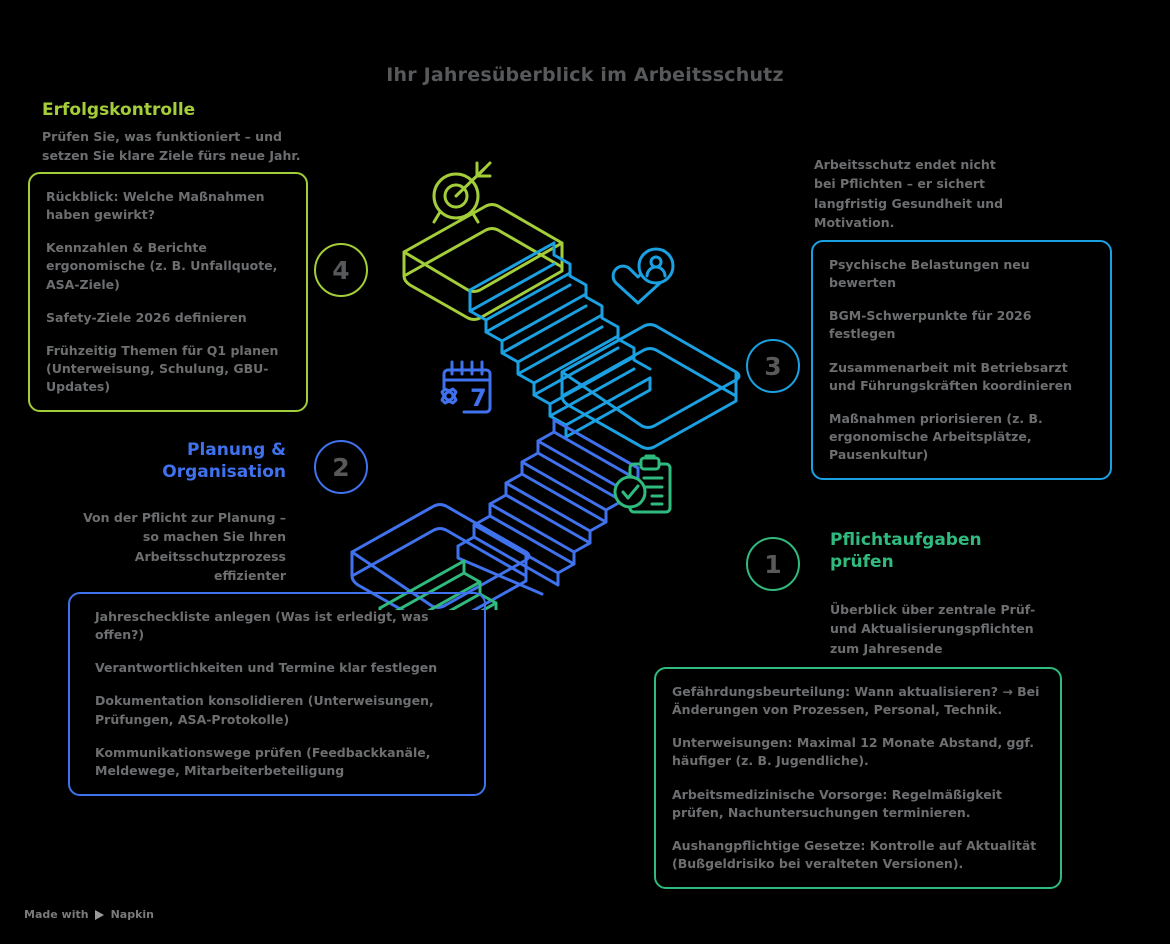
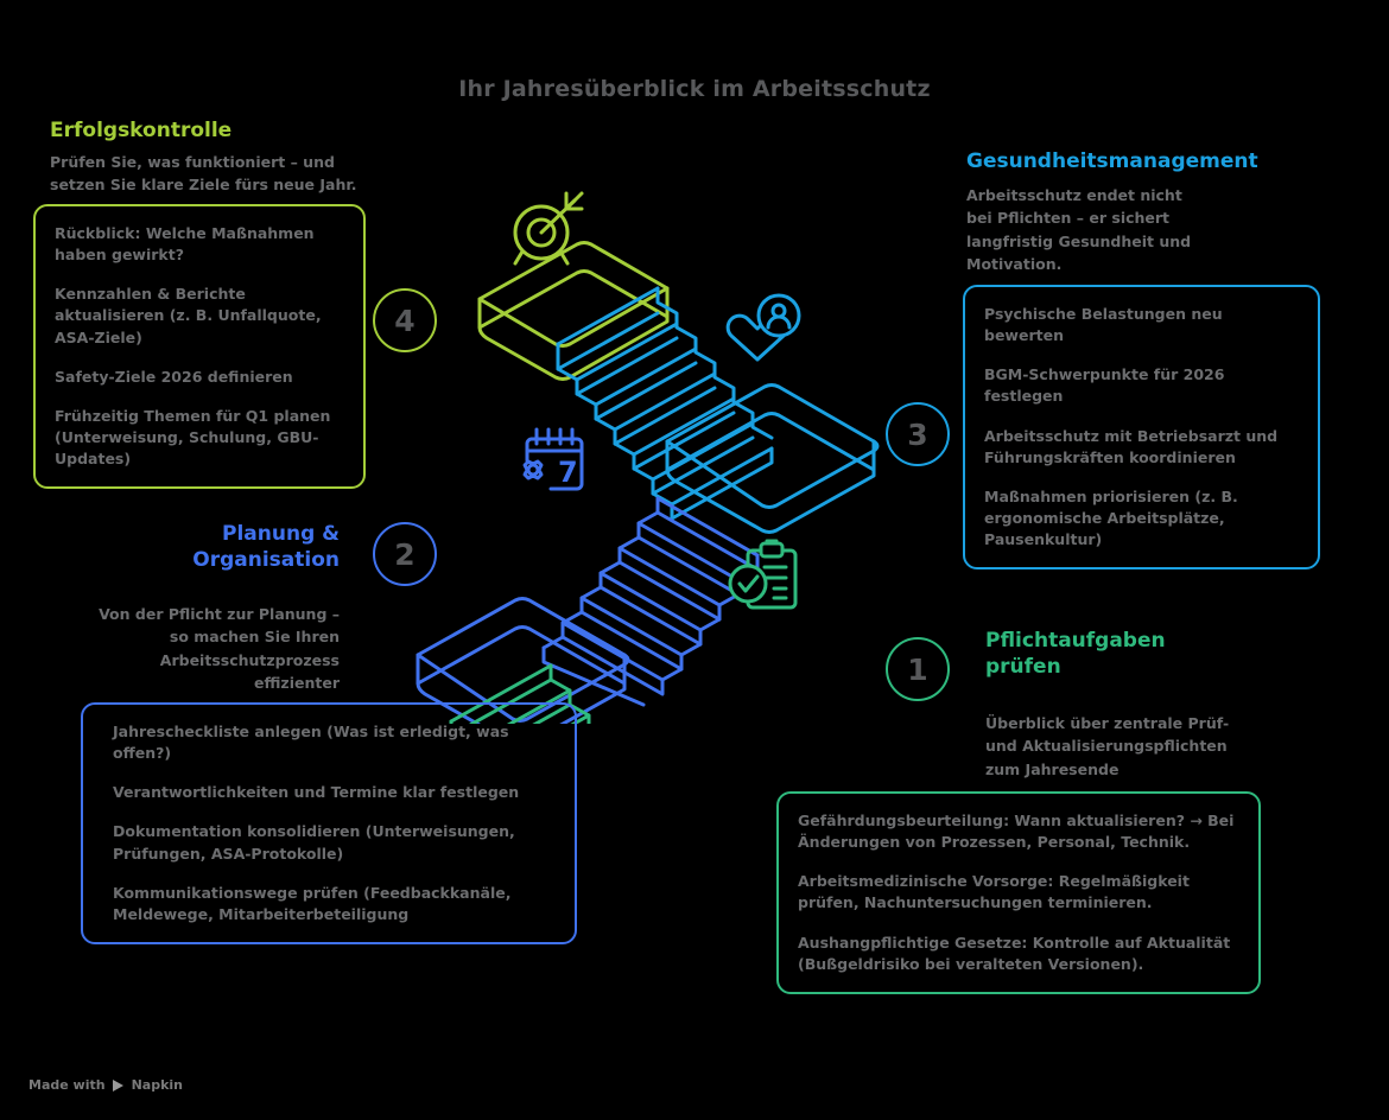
  Ihr Jahresüberblick im Arbeitsschutz
  7
  Erfolgskontrolle
  Prüfen Sie, was funktioniert – und
  setzen Sie klare Ziele fürs neue Jahr.
  Rückblick: Welche Maßnahmen haben gewirkt?
- Kennzahlen & Berichte ergonomische (z. B. Unfallquote, ASA-Ziele)
+ Kennzahlen & Berichte aktualisieren (z. B. Unfallquote, ASA-Ziele)
  Safety-Ziele 2026 definieren
  Frühzeitig Themen für Q1 planen (Unterweisung, Schulung, GBU-Updates)
  4
+ Gesundheitsmanagement
  Arbeitsschutz endet nicht
  bei Pflichten – er sichert
  langfristig Gesundheit und
  Motivation.
  Psychische Belastungen neu bewerten
  BGM-Schwerpunkte für 2026 festlegen
- Zusammenarbeit mit Betriebsarzt und Führungskräften koordinieren
+ Arbeitsschutz mit Betriebsarzt und Führungskräften koordinieren
  Maßnahmen priorisieren (z. B. ergonomische Arbeitsplätze, Pausenkultur)
  3
  Planung &
  Organisation
  Von der Pflicht zur Planung –
  so machen Sie Ihren
  Arbeitsschutzprozess
  effizienter
  Jahrescheckliste anlegen (Was ist erledigt, was offen?)
  Verantwortlichkeiten und Termine klar festlegen
  Dokumentation konsolidieren (Unterweisungen, Prüfungen, ASA-Protokolle)
  Kommunikationswege prüfen (Feedbackkanäle, Meldewege, Mitarbeiterbeteiligung
  2
  Pflichtaufgaben
  prüfen
  Überblick über zentrale Prüf-
  und Aktualisierungspflichten
  zum Jahresende
  Gefährdungsbeurteilung: Wann aktualisieren? → Bei Änderungen von Prozessen, Personal, Technik.
- Unterweisungen: Maximal 12 Monate Abstand, ggf. häufiger (z. B. Jugendliche).
  Arbeitsmedizinische Vorsorge: Regelmäßigkeit prüfen, Nachuntersuchungen terminieren.
  Aushangpflichtige Gesetze: Kontrolle auf Aktualität (Bußgeldrisiko bei veralteten Versionen).
  1
  Made with
  Napkin
